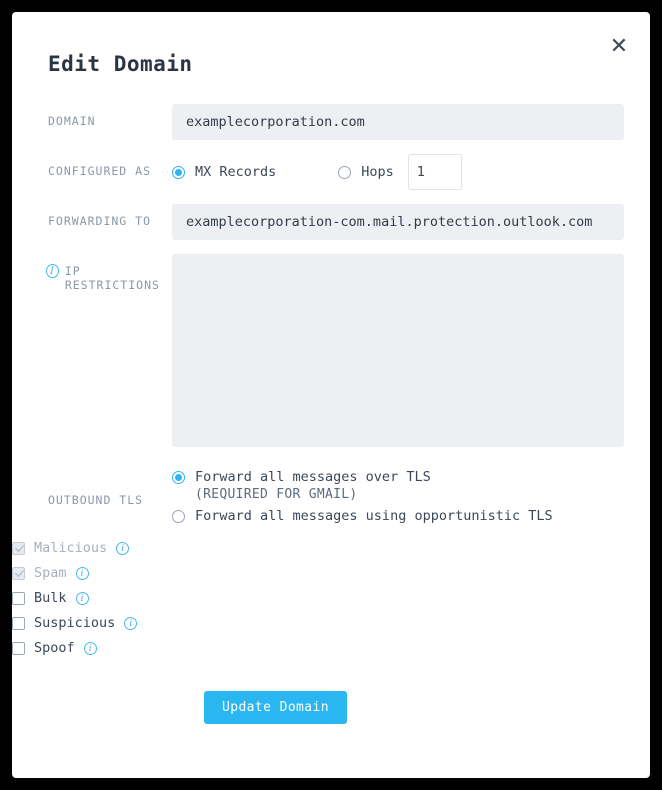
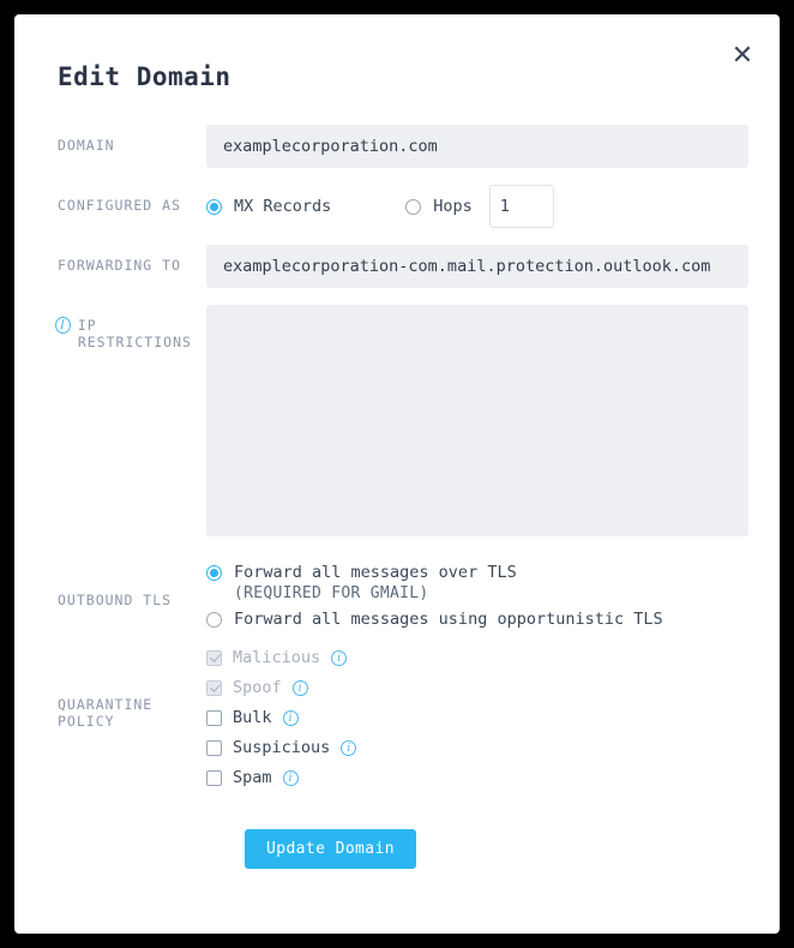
  ✕
  Edit Domain
  DOMAIN
  examplecorporation.com
  CONFIGURED AS
  MX Records
  Hops
  1
  FORWARDING TO
  examplecorporation-com.mail.protection.outlook.com
  I
  IP RESTRICTIONS
  OUTBOUND TLS
  Forward all messages over TLS
  (REQUIRED FOR GMAIL)
  Forward all messages using opportunistic TLS
+ QUARANTINE POLICY
  Malicious
  i
- Spam
+ Spoof
  i
  Bulk
  i
  Suspicious
  i
- Spoof
+ Spam
  i
  Update Domain
